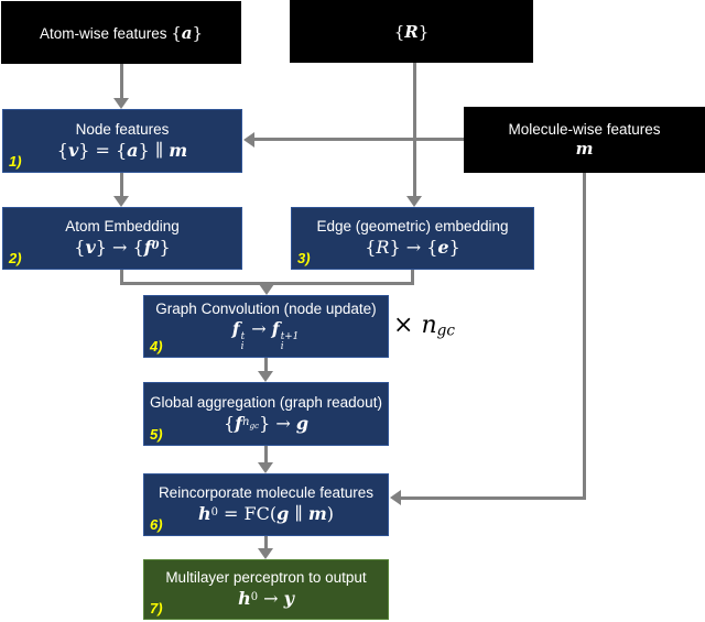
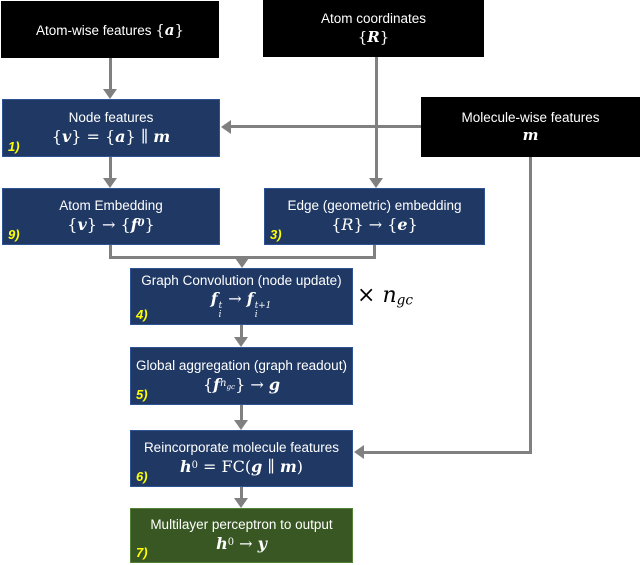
  Atom-wise features {a}
+ Atom coordinates
  {R}
  Molecule-wise features
  m
  Node features
  {v} = {a} ∥ m
  1)
  Atom Embedding
  {v} → {f0}
- 2)
+ 9)
  Edge (geometric) embedding
  {R} → {e}
  3)
  Graph Convolution (node update)
  f
  t
  i
  → f
  t+1
  i
  4)
  Global aggregation (graph readout)
  {fngc} → g
  5)
  Reincorporate molecule features
  h0 = FC(g ∥ m)
  6)
  Multilayer perceptron to output
  h0 → y
  7)
  × ngc
